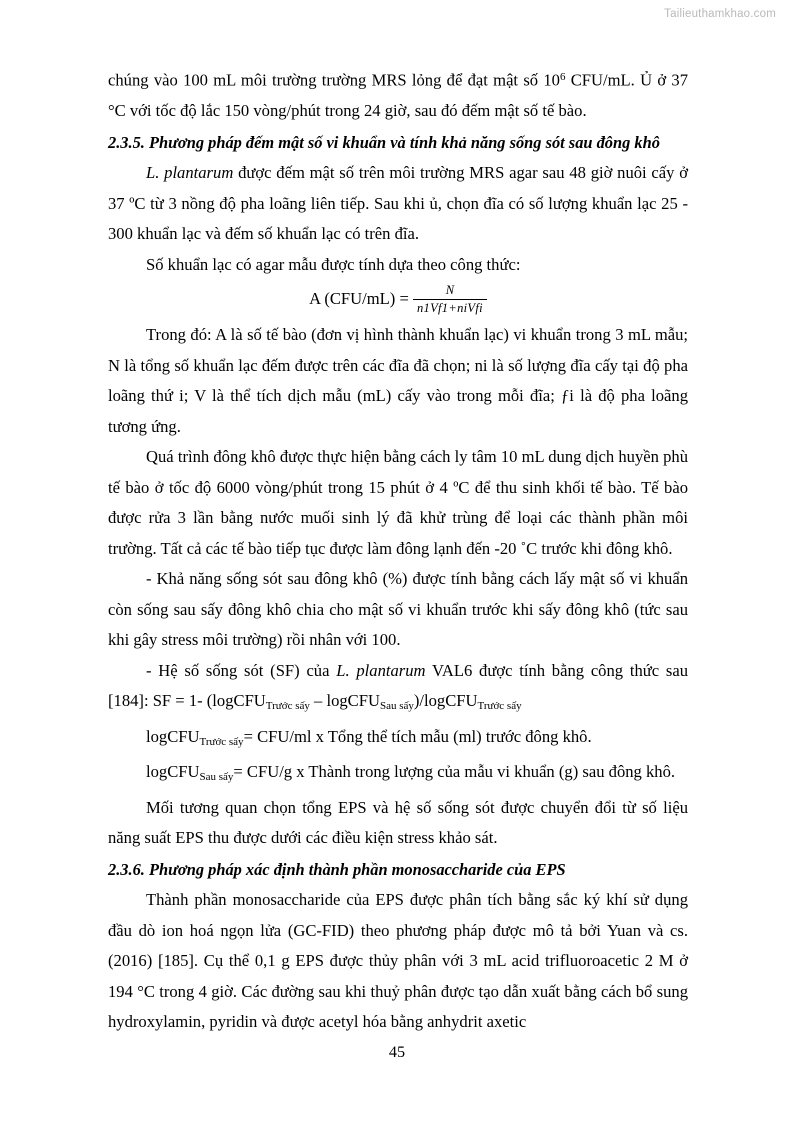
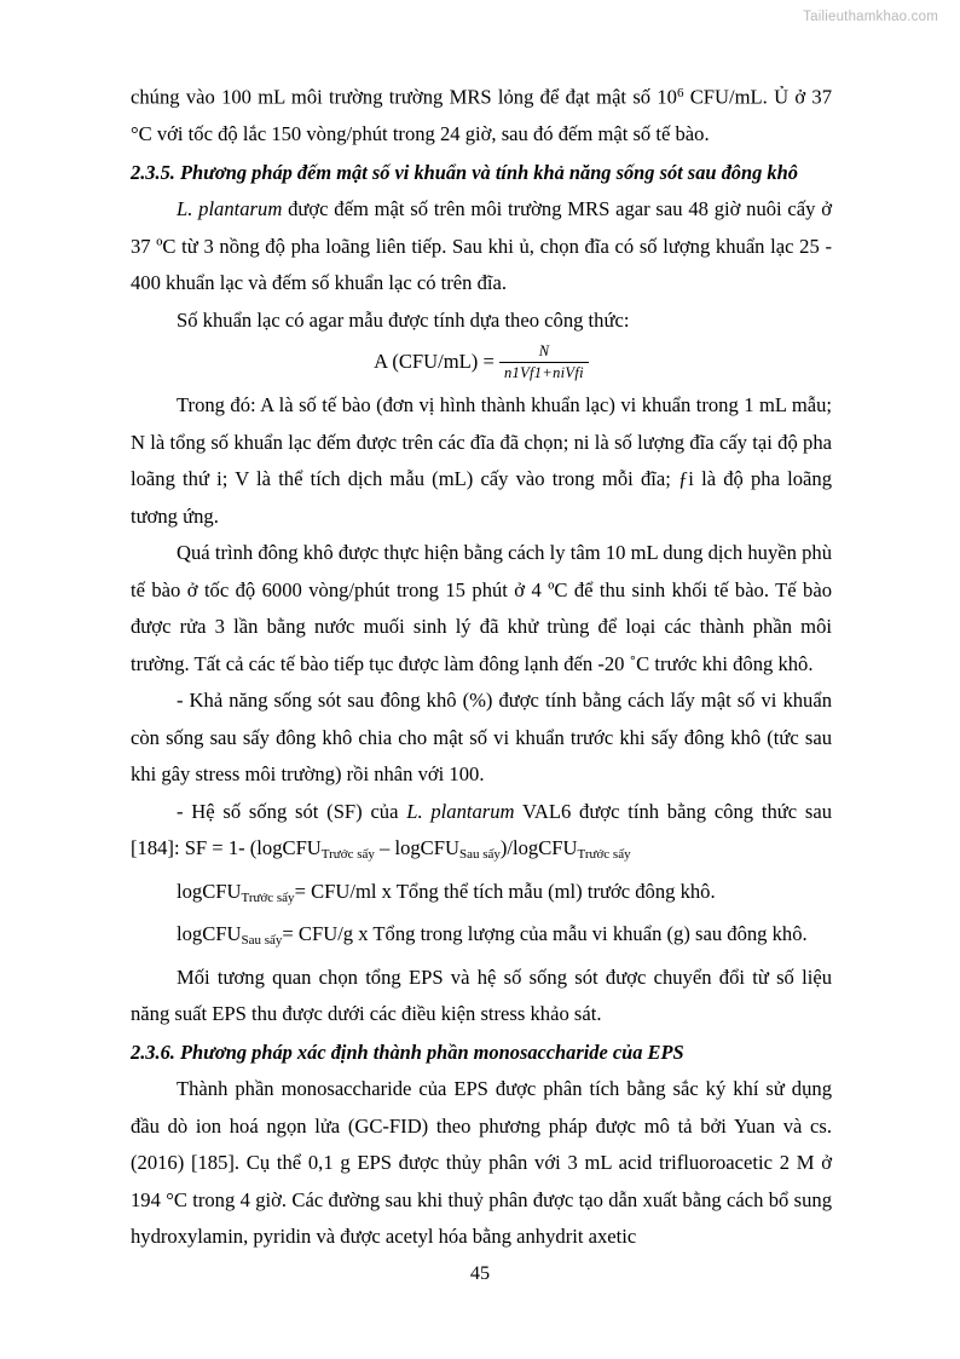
  Tailieuthamkhao.com
  chúng vào 100 mL môi trường trường MRS lỏng để đạt mật số 106 CFU/mL. Ủ ở 37 °C với tốc độ lắc 150 vòng/phút trong 24 giờ, sau đó đếm mật số tế bào.
  2.3.5. Phương pháp đếm mật số vi khuẩn và tính khả năng sống sót sau đông khô
- L. plantarum được đếm mật số trên môi trường MRS agar sau 48 giờ nuôi cấy ở 37 ºC từ 3 nồng độ pha loãng liên tiếp. Sau khi ủ, chọn đĩa có số lượng khuẩn lạc 25 - 300 khuẩn lạc và đếm số khuẩn lạc có trên đĩa.
+ L. plantarum được đếm mật số trên môi trường MRS agar sau 48 giờ nuôi cấy ở 37 ºC từ 3 nồng độ pha loãng liên tiếp. Sau khi ủ, chọn đĩa có số lượng khuẩn lạc 25 - 400 khuẩn lạc và đếm số khuẩn lạc có trên đĩa.
  Số khuẩn lạc có agar mẫu được tính dựa theo công thức:
  A (CFU/mL) =
  N
  n1Vf1+niVfi
- Trong đó: A là số tế bào (đơn vị hình thành khuẩn lạc) vi khuẩn trong 3 mL mẫu; N là tổng số khuẩn lạc đếm được trên các đĩa đã chọn; ni là số lượng đĩa cấy tại độ pha loãng thứ i; V là thể tích dịch mẫu (mL) cấy vào trong mỗi đĩa; ƒi là độ pha loãng tương ứng.
+ Trong đó: A là số tế bào (đơn vị hình thành khuẩn lạc) vi khuẩn trong 1 mL mẫu; N là tổng số khuẩn lạc đếm được trên các đĩa đã chọn; ni là số lượng đĩa cấy tại độ pha loãng thứ i; V là thể tích dịch mẫu (mL) cấy vào trong mỗi đĩa; ƒi là độ pha loãng tương ứng.
  Quá trình đông khô được thực hiện bằng cách ly tâm 10 mL dung dịch huyền phù tế bào ở tốc độ 6000 vòng/phút trong 15 phút ở 4 ºC để thu sinh khối tế bào. Tế bào được rửa 3 lần bằng nước muối sinh lý đã khử trùng để loại các thành phần môi trường. Tất cả các tế bào tiếp tục được làm đông lạnh đến -20 ˚C trước khi đông khô.
  - Khả năng sống sót sau đông khô (%) được tính bằng cách lấy mật số vi khuẩn còn sống sau sấy đông khô chia cho mật số vi khuẩn trước khi sấy đông khô (tức sau khi gây stress môi trường) rồi nhân với 100.
  - Hệ số sống sót (SF) của L. plantarum VAL6 được tính bằng công thức sau [184]: SF = 1- (logCFUTrước sấy – logCFUSau sấy)/logCFUTrước sấy
  logCFUTrước sấy= CFU/ml x Tổng thể tích mẫu (ml) trước đông khô.
- logCFUSau sấy= CFU/g x Thành trong lượng của mẫu vi khuẩn (g) sau đông khô.
+ logCFUSau sấy= CFU/g x Tổng trong lượng của mẫu vi khuẩn (g) sau đông khô.
  Mối tương quan chọn tổng EPS và hệ số sống sót được chuyển đổi từ số liệu năng suất EPS thu được dưới các điều kiện stress khảo sát.
  2.3.6. Phương pháp xác định thành phần monosaccharide của EPS
  Thành phần monosaccharide của EPS được phân tích bằng sắc ký khí sử dụng đầu dò ion hoá ngọn lửa (GC-FID) theo phương pháp được mô tả bởi Yuan và cs. (2016) [185]. Cụ thể 0,1 g EPS được thủy phân với 3 mL acid trifluoroacetic 2 M ở 194 °C trong 4 giờ. Các đường sau khi thuỷ phân được tạo dẫn xuất bằng cách bổ sung hydroxylamin, pyridin và được acetyl hóa bằng anhydrit axetic
  45
